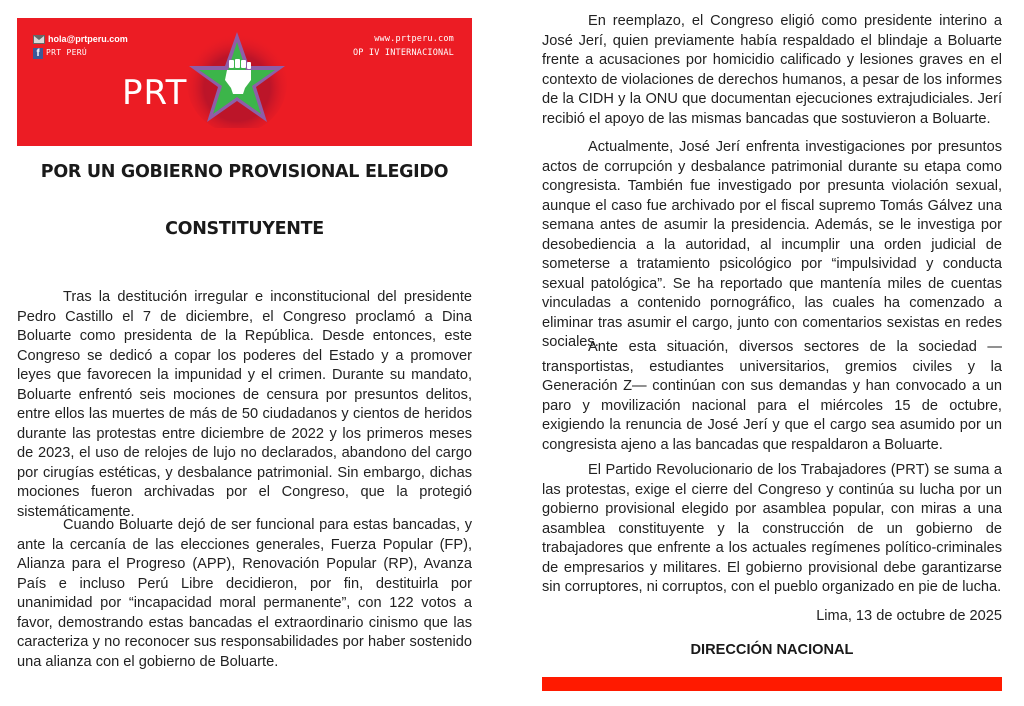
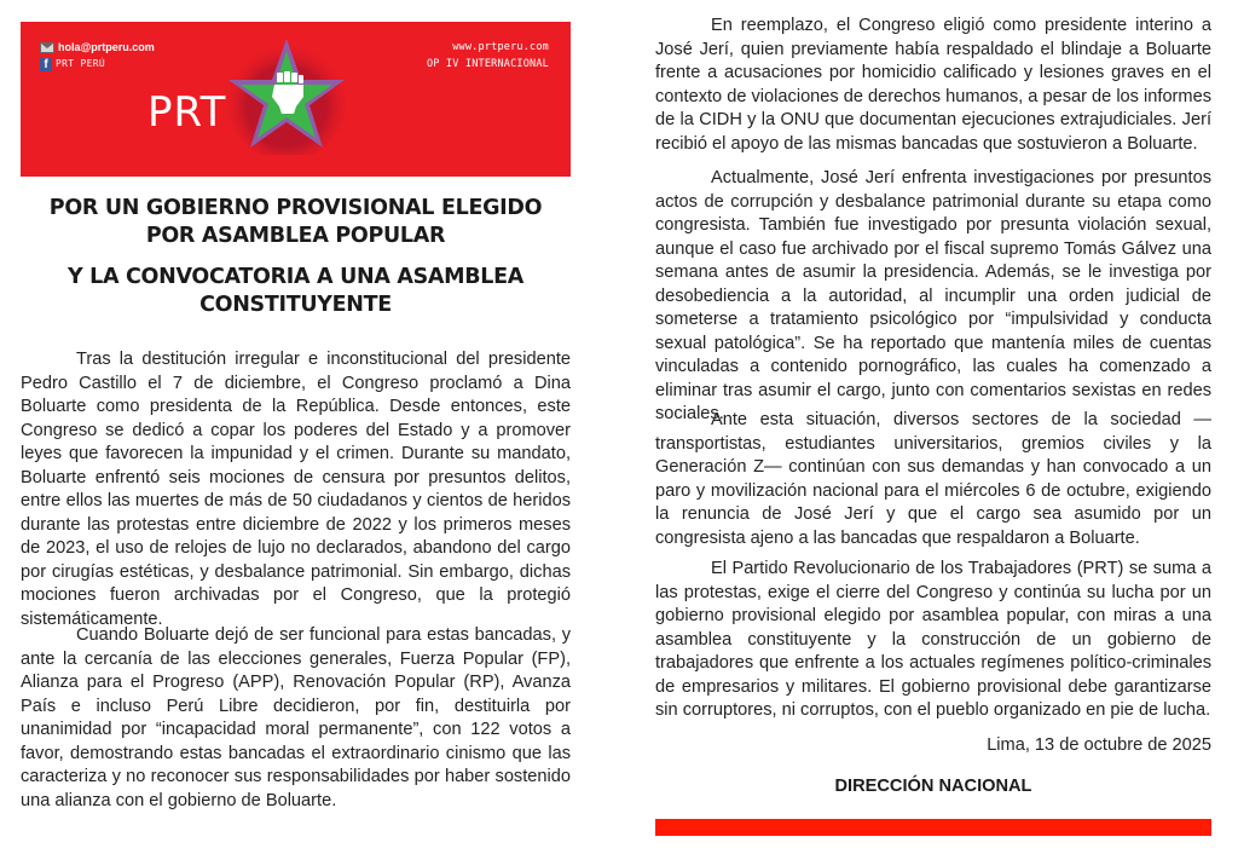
  hola@prtperu.com
  f
  PRT PERÚ
  www.prtperu.com
  OP IV INTERNACIONAL
  PRT
  POR UN GOBIERNO PROVISIONAL ELEGIDO
+ POR ASAMBLEA POPULAR
+ Y LA CONVOCATORIA A UNA ASAMBLEA
  CONSTITUYENTE
  Tras la destitución irregular e inconstitucional del presidente Pedro Castillo el 7 de diciembre, el Congreso proclamó a Dina Boluarte como presidenta de la República. Desde entonces, este Congreso se dedicó a copar los poderes del Estado y a promover leyes que favorecen la impunidad y el crimen. Durante su mandato, Boluarte enfrentó seis mociones de censura por presuntos delitos, entre ellos las muertes de más de 50 ciudadanos y cientos de heridos durante las protestas entre diciembre de 2022 y los primeros meses de 2023, el uso de relojes de lujo no declarados, abandono del cargo por cirugías estéticas, y desbalance patrimonial. Sin embargo, dichas mociones fueron archivadas por el Congreso, que la protegió sistemáticamente.
  Cuando Boluarte dejó de ser funcional para estas bancadas, y ante la cercanía de las elecciones generales, Fuerza Popular (FP), Alianza para el Progreso (APP), Renovación Popular (RP), Avanza País e incluso Perú Libre decidieron, por fin, destituirla por unanimidad por “incapacidad moral permanente”, con 122 votos a favor, demostrando estas bancadas el extraordinario cinismo que las caracteriza y no reconocer sus responsabilidades por haber sostenido una alianza con el gobierno de Boluarte.
  En reemplazo, el Congreso eligió como presidente interino a José Jerí, quien previamente había respaldado el blindaje a Boluarte frente a acusaciones por homicidio calificado y lesiones graves en el contexto de violaciones de derechos humanos, a pesar de los informes de la CIDH y la ONU que documentan ejecuciones extrajudiciales. Jerí recibió el apoyo de las mismas bancadas que sostuvieron a Boluarte.
  Actualmente, José Jerí enfrenta investigaciones por presuntos actos de corrupción y desbalance patrimonial durante su etapa como congresista. También fue investigado por presunta violación sexual, aunque el caso fue archivado por el fiscal supremo Tomás Gálvez una semana antes de asumir la presidencia. Además, se le investiga por desobediencia a la autoridad, al incumplir una orden judicial de someterse a tratamiento psicológico por “impulsividad y conducta sexual patológica”. Se ha reportado que mantenía miles de cuentas vinculadas a contenido pornográfico, las cuales ha comenzado a eliminar tras asumir el cargo, junto con comentarios sexistas en redes sociales.
- Ante esta situación, diversos sectores de la sociedad —transportistas, estudiantes universitarios, gremios civiles y la Generación Z— continúan con sus demandas y han convocado a un paro y movilización nacional para el miércoles 15 de octubre, exigiendo la renuncia de José Jerí y que el cargo sea asumido por un congresista ajeno a las bancadas que respaldaron a Boluarte.
+ Ante esta situación, diversos sectores de la sociedad —transportistas, estudiantes universitarios, gremios civiles y la Generación Z— continúan con sus demandas y han convocado a un paro y movilización nacional para el miércoles 6 de octubre, exigiendo la renuncia de José Jerí y que el cargo sea asumido por un congresista ajeno a las bancadas que respaldaron a Boluarte.
  El Partido Revolucionario de los Trabajadores (PRT) se suma a las protestas, exige el cierre del Congreso y continúa su lucha por un gobierno provisional elegido por asamblea popular, con miras a una asamblea constituyente y la construcción de un gobierno de trabajadores que enfrente a los actuales regímenes político-criminales de empresarios y militares. El gobierno provisional debe garantizarse sin corruptores, ni corruptos, con el pueblo organizado en pie de lucha.
  Lima, 13 de octubre de 2025
  DIRECCIÓN NACIONAL
